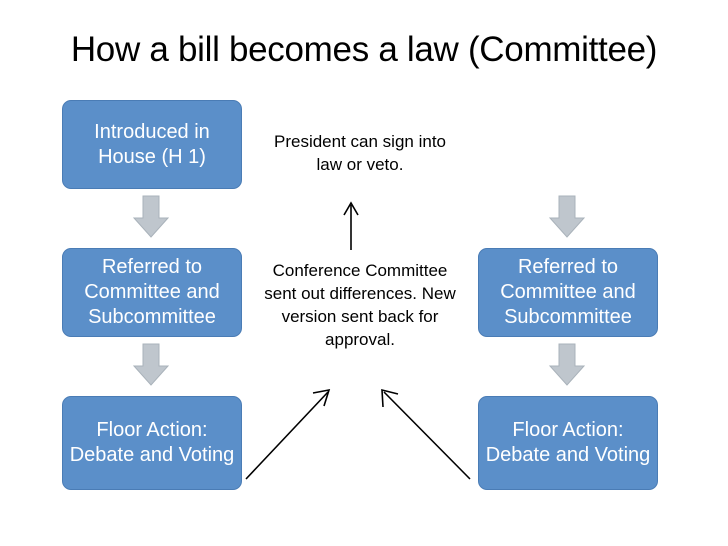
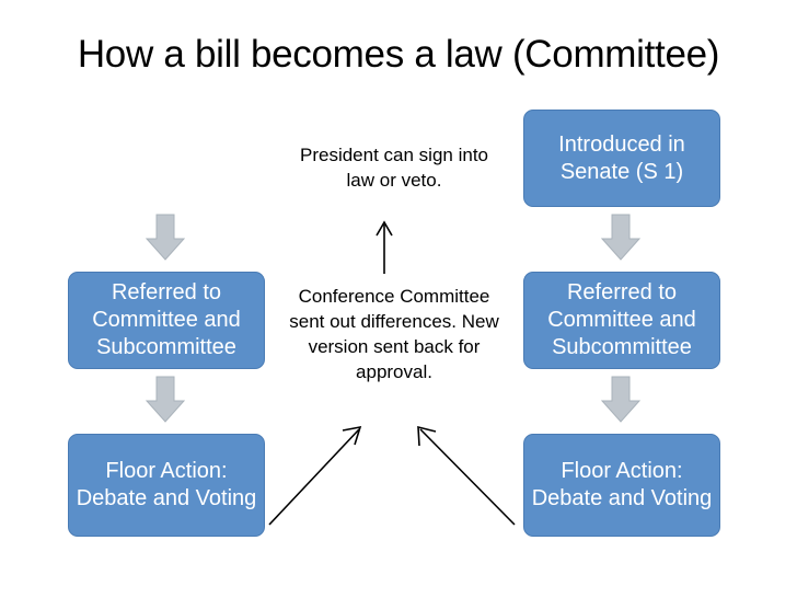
  How a bill becomes a law (Committee)
- Introduced in House (H 1)
  Referred to Committee and Subcommittee
  Floor Action: Debate and Voting
+ Introduced in Senate (S 1)
  Referred to Committee and Subcommittee
  Floor Action: Debate and Voting
  President can sign into law or veto.
  Conference Committee sent out differences. New version sent back for approval.
